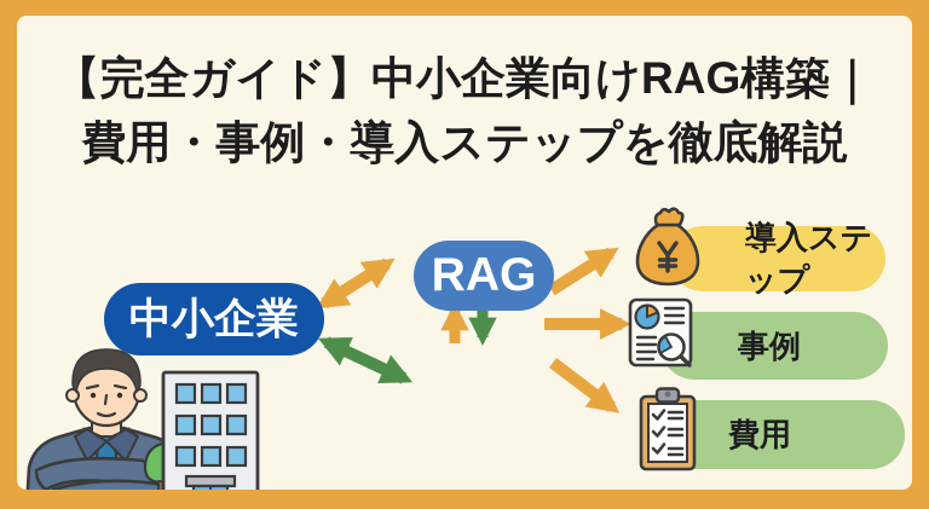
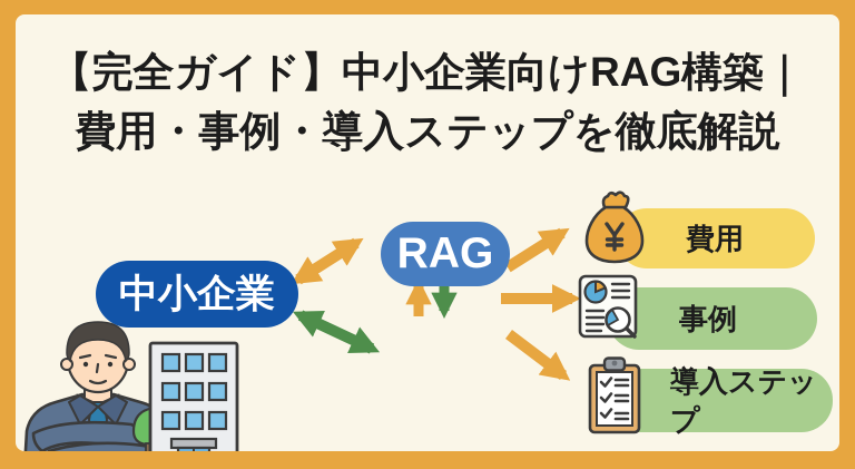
  【完全ガイド】中小企業向けRAG構築｜
  費用・事例・導入ステップを徹底解説
  中小企業
  RAG
- 導入ステップ
+ 費用
  事例
- 費用
+ 導入ステップ
